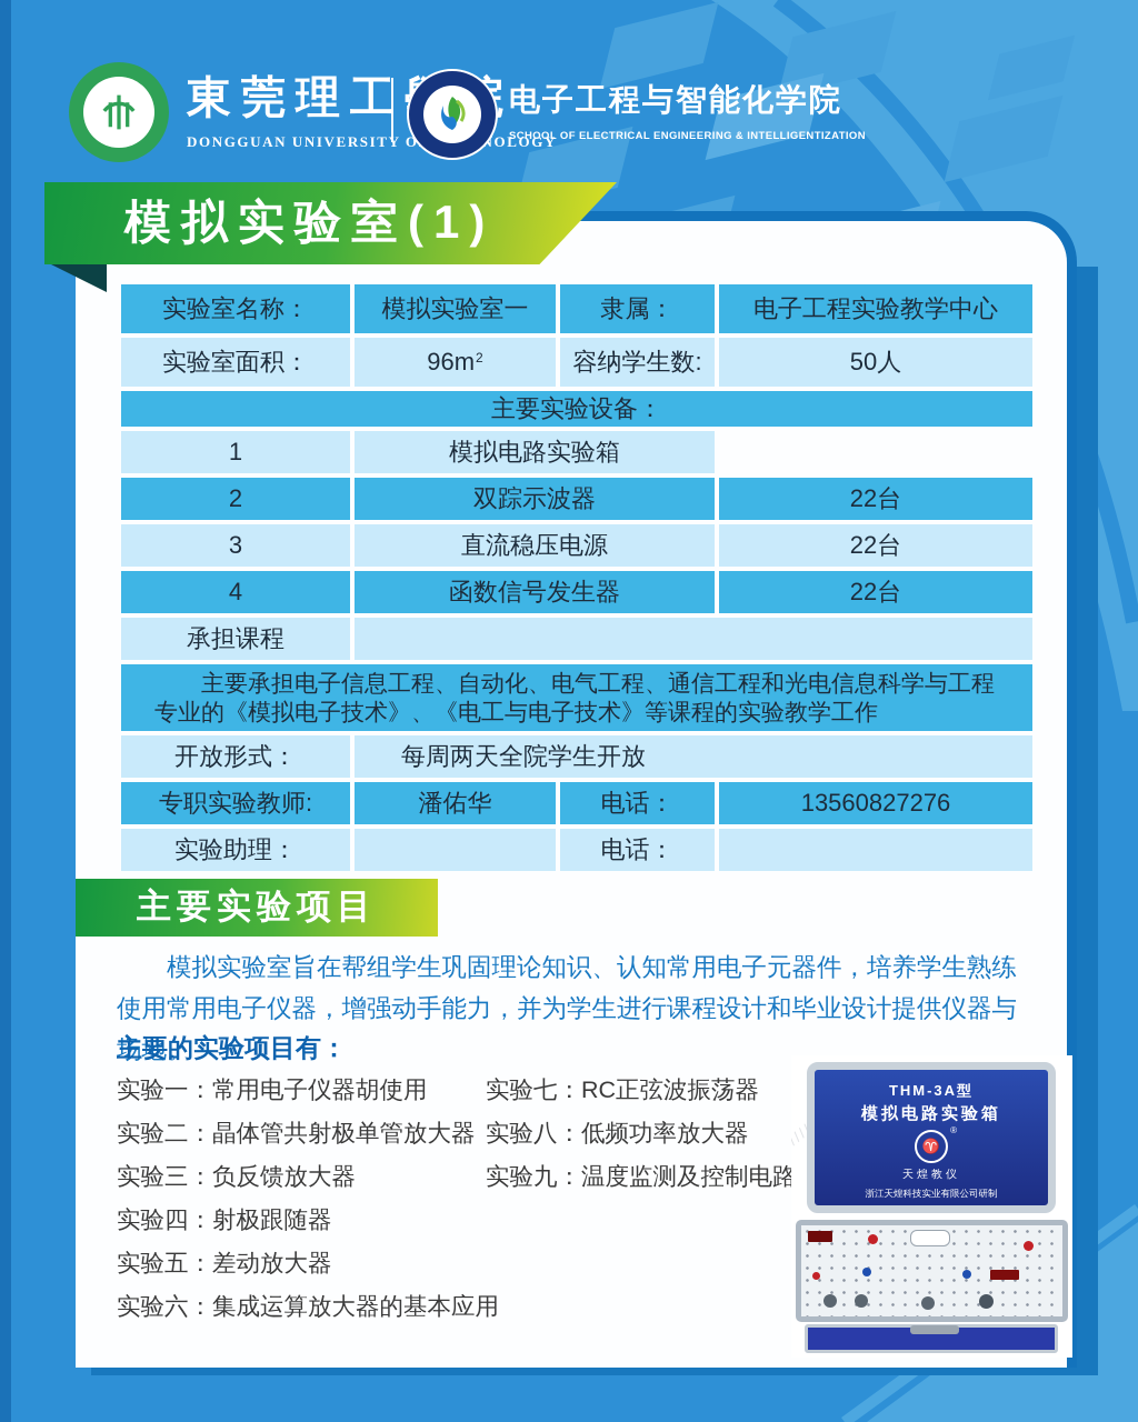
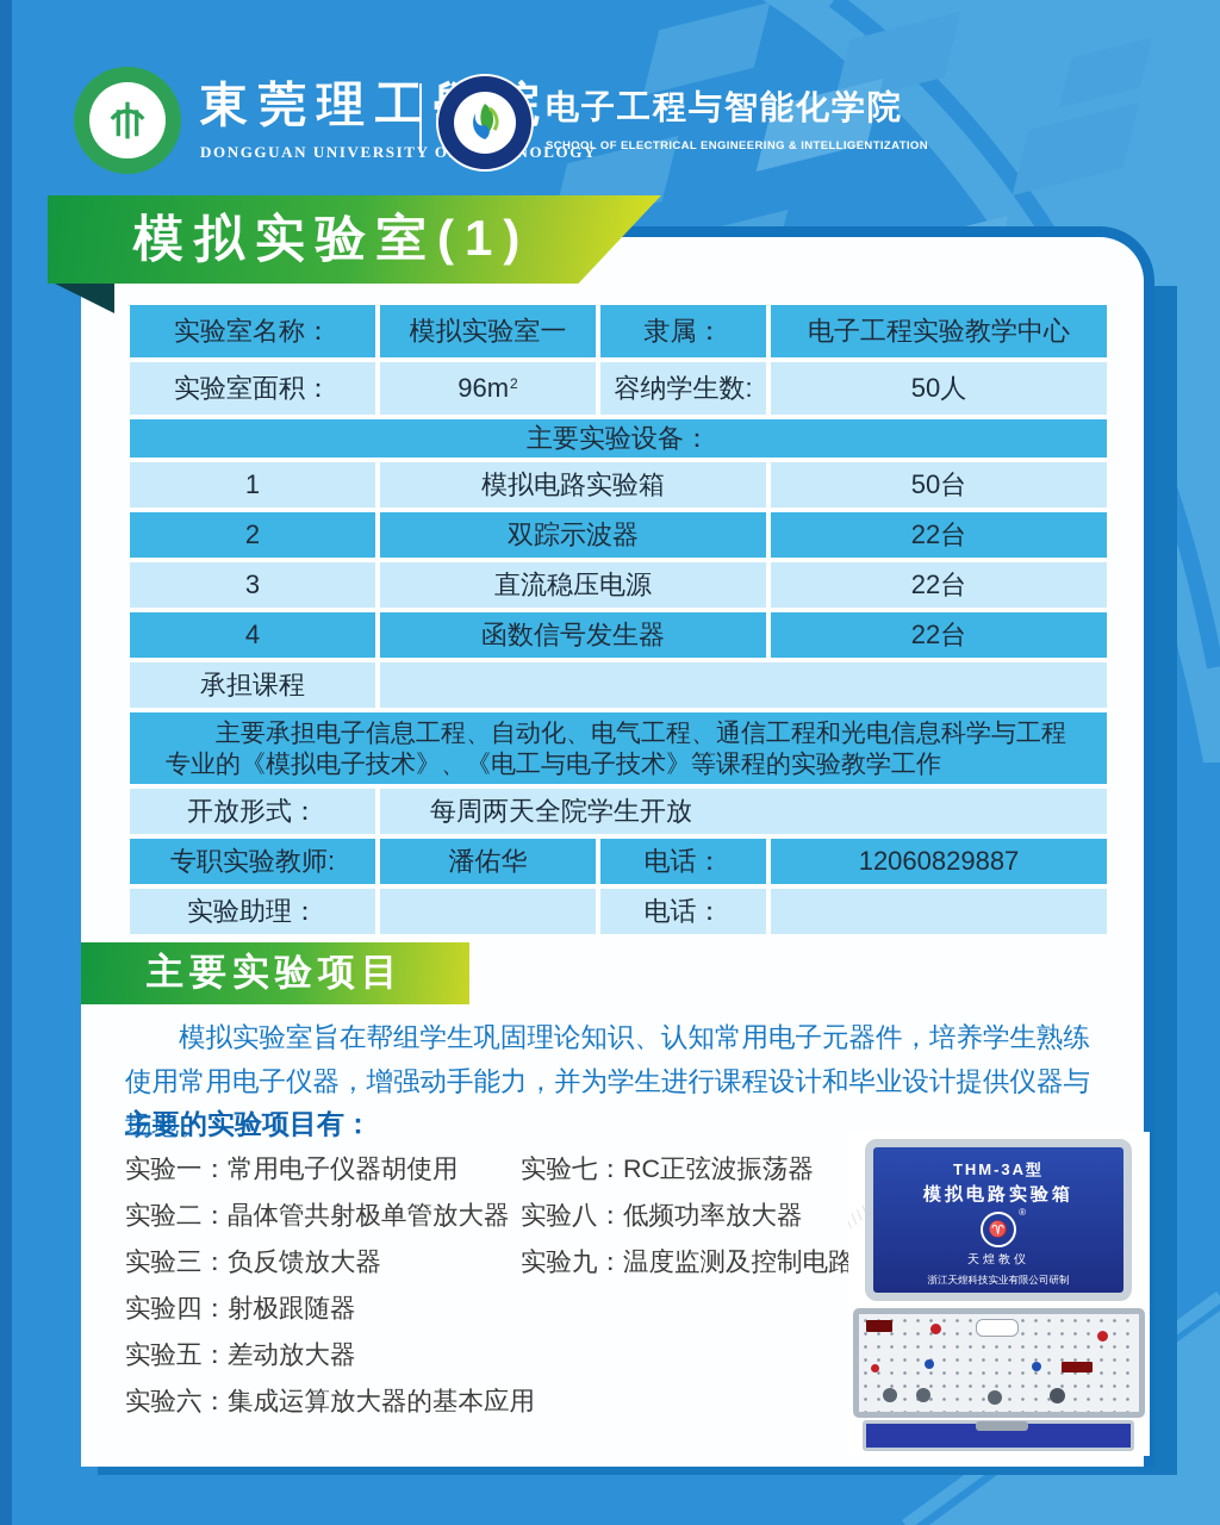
  DONGGUAN UNIVERSITY OOLOGY
  电子工程与智能化学院
  SCHOOL OF ELECTRICAL ENGINEERING & INTELLIGENTIZATION
  模拟实验室(1)
  实验室名称：
  模拟实验室一
  隶属：
  电子工程实验教学中心
  实验室面积：
  96m
  2
  容纳学生数:
  50人
  主要实验设备：
  1
  模拟电路实验箱
+ 50台
  2
  双踪示波器
  22台
  3
  直流稳压电源
  22台
  4
  函数信号发生器
  22台
  承担课程
  主要承担电子信息工程、自动化、电气工程、通信工程和光电信息科学与工程专业的《模拟电子技术》、《电工与电子技术》等课程的实验教学工作
  开放形式：
  每周两天全院学生开放
  专职实验教师:
  潘佑华
  电话：
- 13560827276
+ 12060829887
  实验助理：
  电话：
  主要实验项目
  模拟实验室旨在帮组学生巩固理论知识、认知常用电子元器件，培养学生熟练使用常用电子仪器，增强动手能力，并为学生进行课程设计和毕业设计提供仪器与场地。
  主要的实验项目有：
  实验一：常用电子仪器胡使用
  实验二：晶体管共射极单管放大器
  实验三：负反馈放大器
  实验四：射极跟随器
  实验五：差动放大器
  实验六：集成运算放大器的基本应用
  实验七：RC正弦波振荡器
  实验八：低频功率放大器
  实验九：温度监测及控制电路
  THM-3A型
  模拟电路实验箱
  ♈
  ®
  天煌教仪
  浙江天煌科技实业有限公司研制
